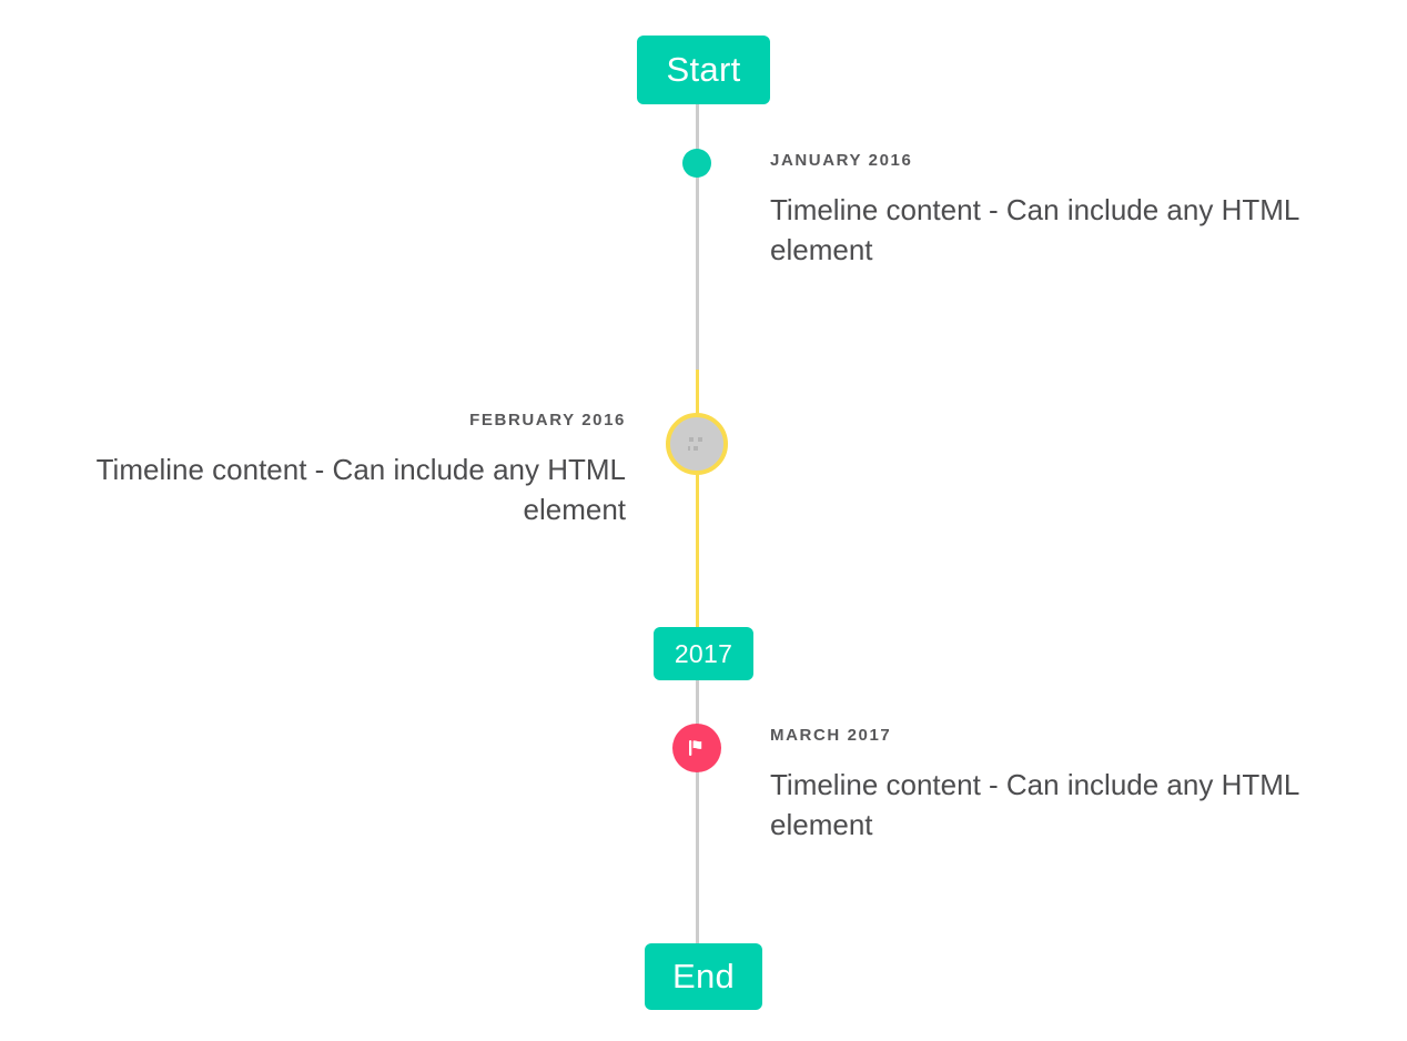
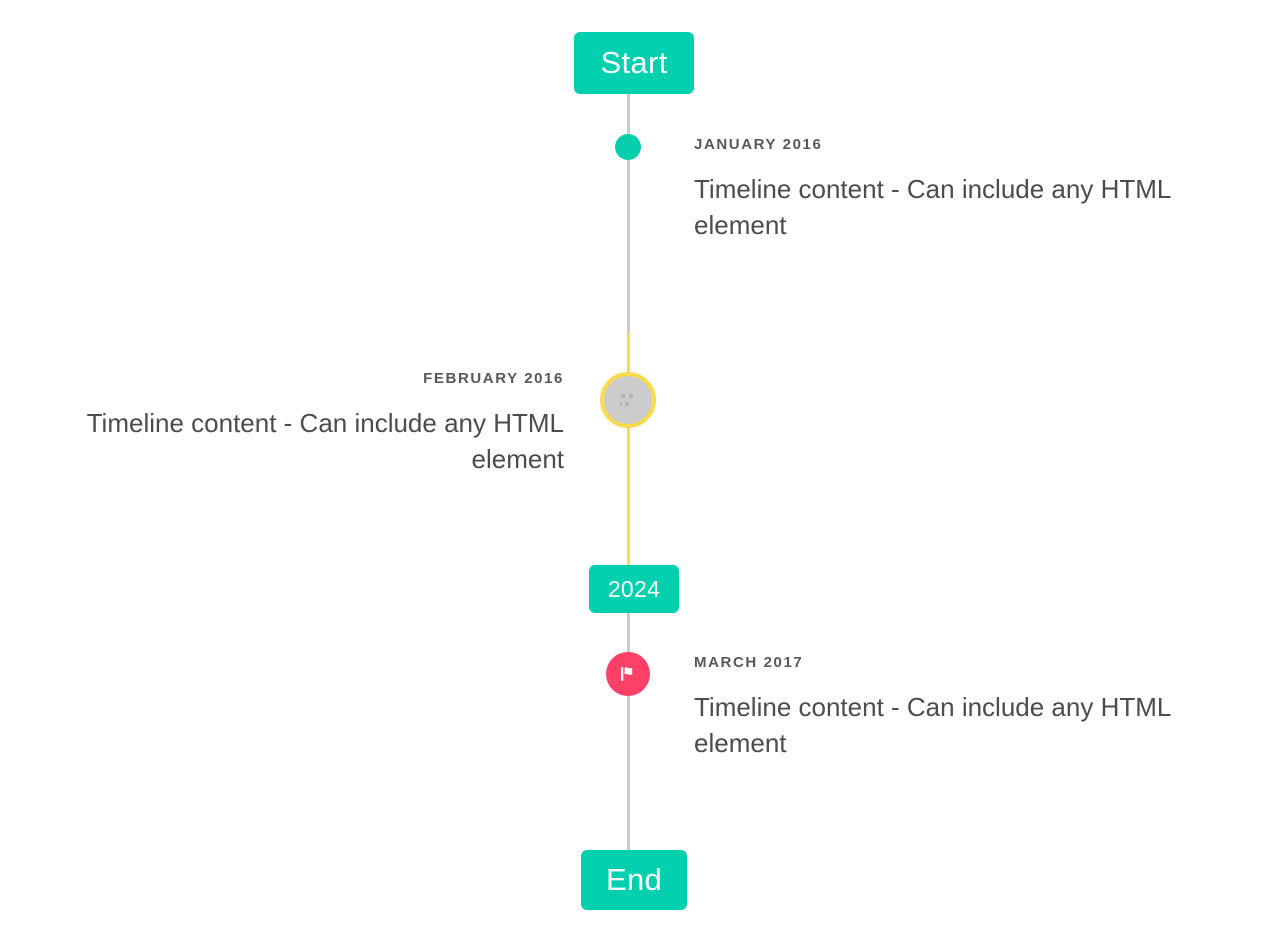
  Start
  JANUARY 2016
  Timeline content - Can include any HTML element
  FEBRUARY 2016
  Timeline content - Can include any HTML element
- 2017
+ 2024
  MARCH 2017
  Timeline content - Can include any HTML element
  End
